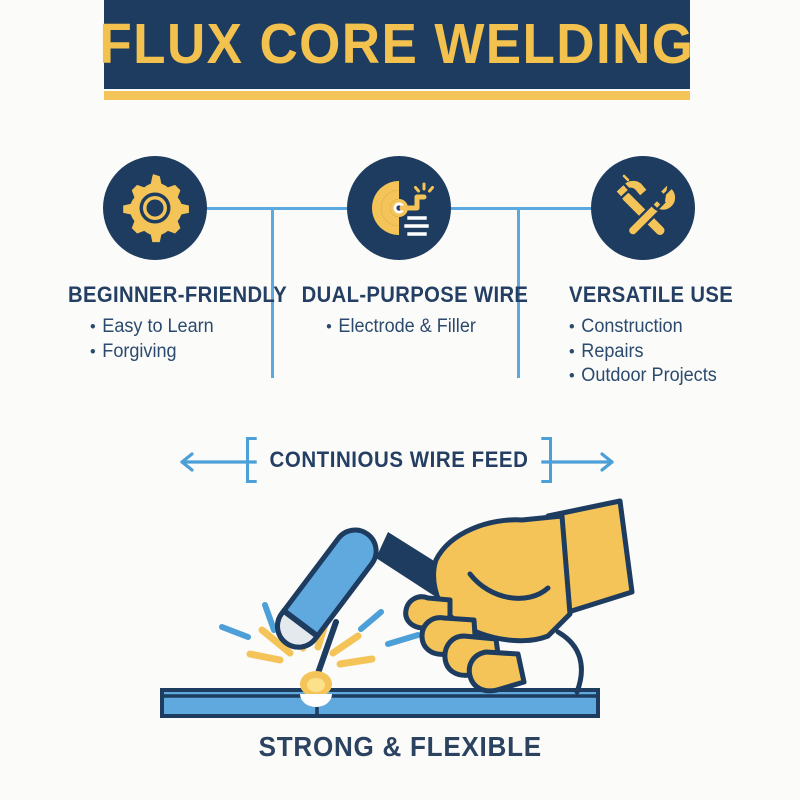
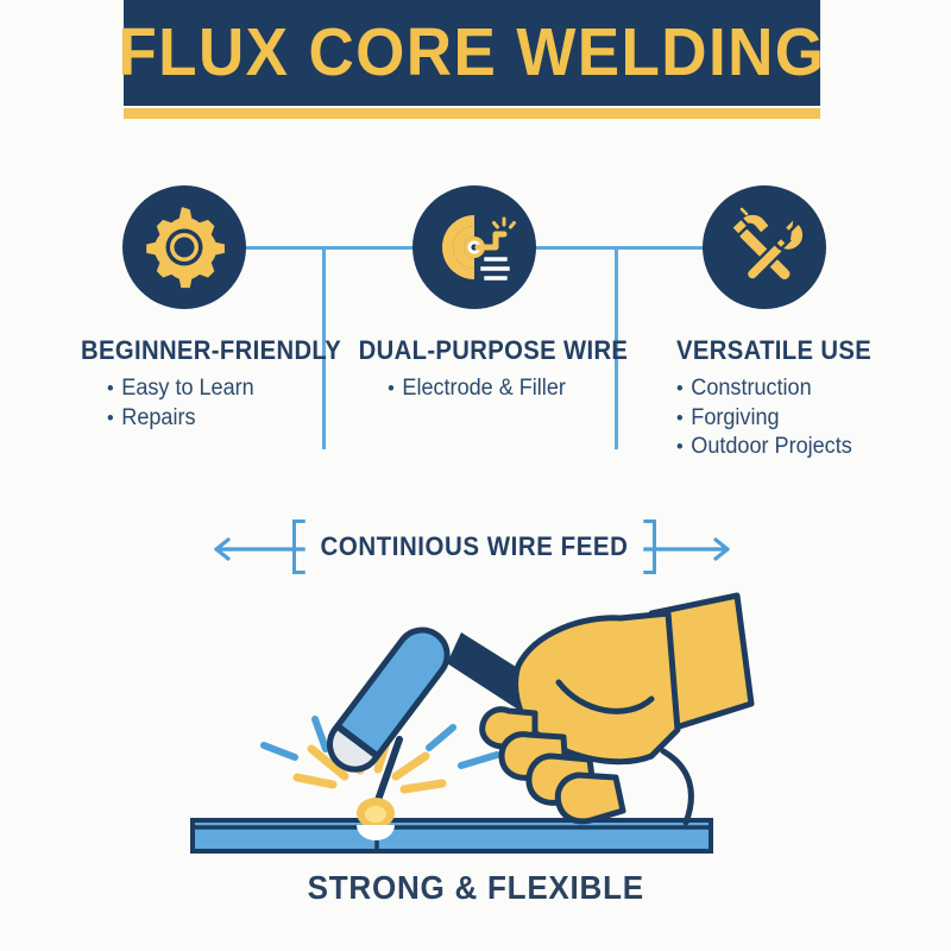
  FLUX CORE WELDING
  BEGINNER-FRIENDLY
  Easy to Learn
- Forgiving
+ Repairs
  DUAL-PURPOSE WIRE
  Electrode & Filler
  VERSATILE USE
  Construction
- Repairs
+ Forgiving
  Outdoor Projects
  CONTINIOUS WIRE FEED
  STRONG & FLEXIBLE
